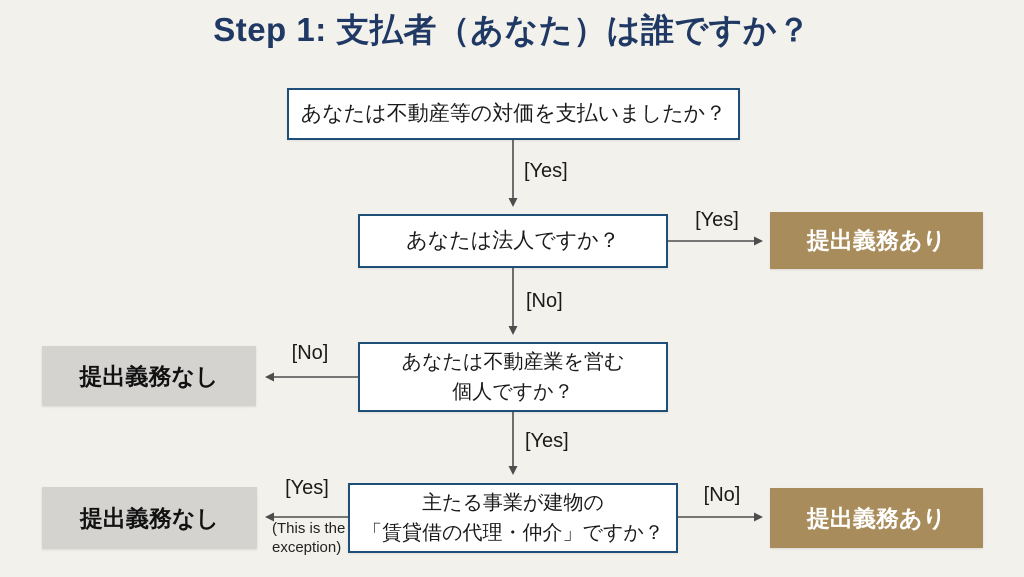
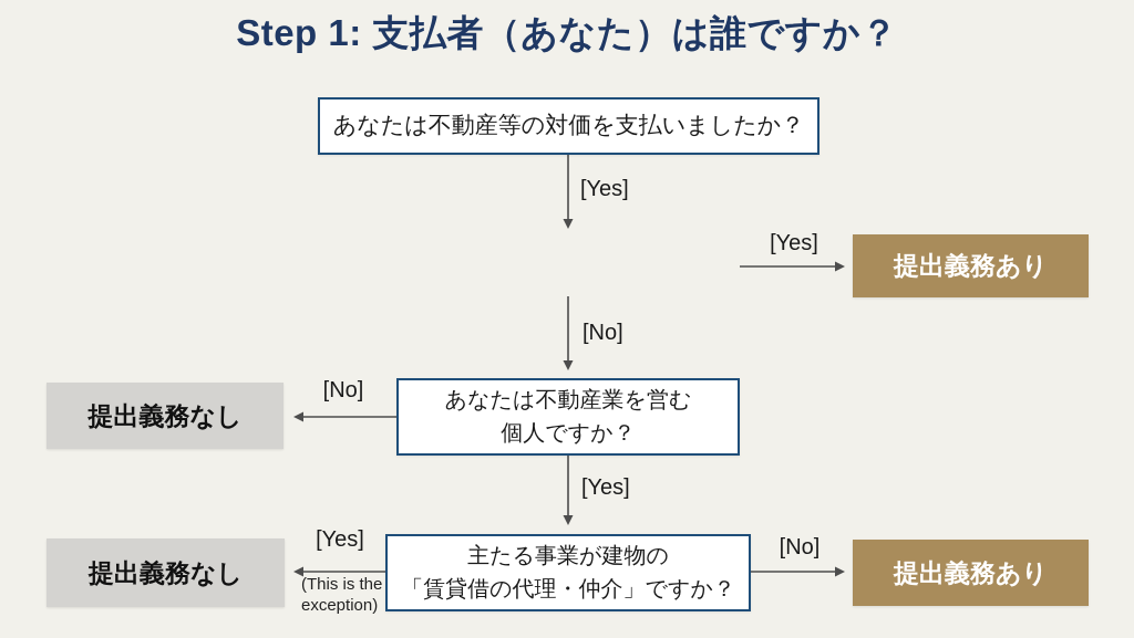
  Step 1: 支払者（あなた）は誰ですか？
  あなたは不動産等の対価を支払いましたか？
- あなたは法人ですか？
  あなたは不動産業を営む
  個人ですか？
  主たる事業が建物の
  「賃貸借の代理・仲介」ですか？
  提出義務あり
  提出義務なし
  提出義務なし
  提出義務あり
  [Yes]
  [Yes]
  [No]
  [No]
  [Yes]
  [Yes]
  [No]
  (This is the
  exception)
